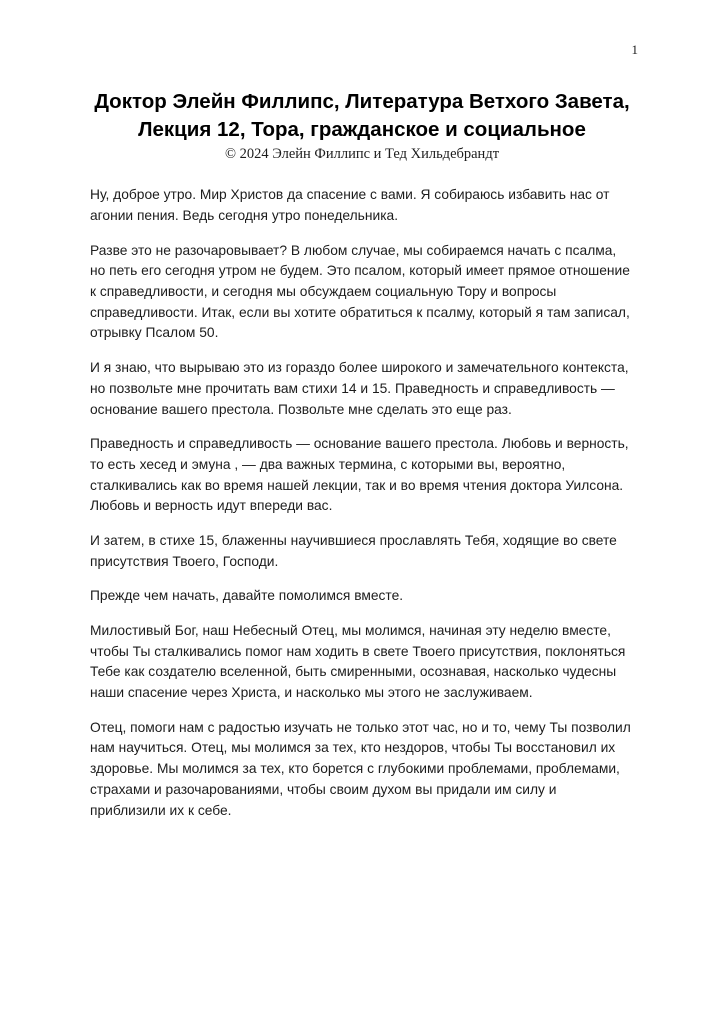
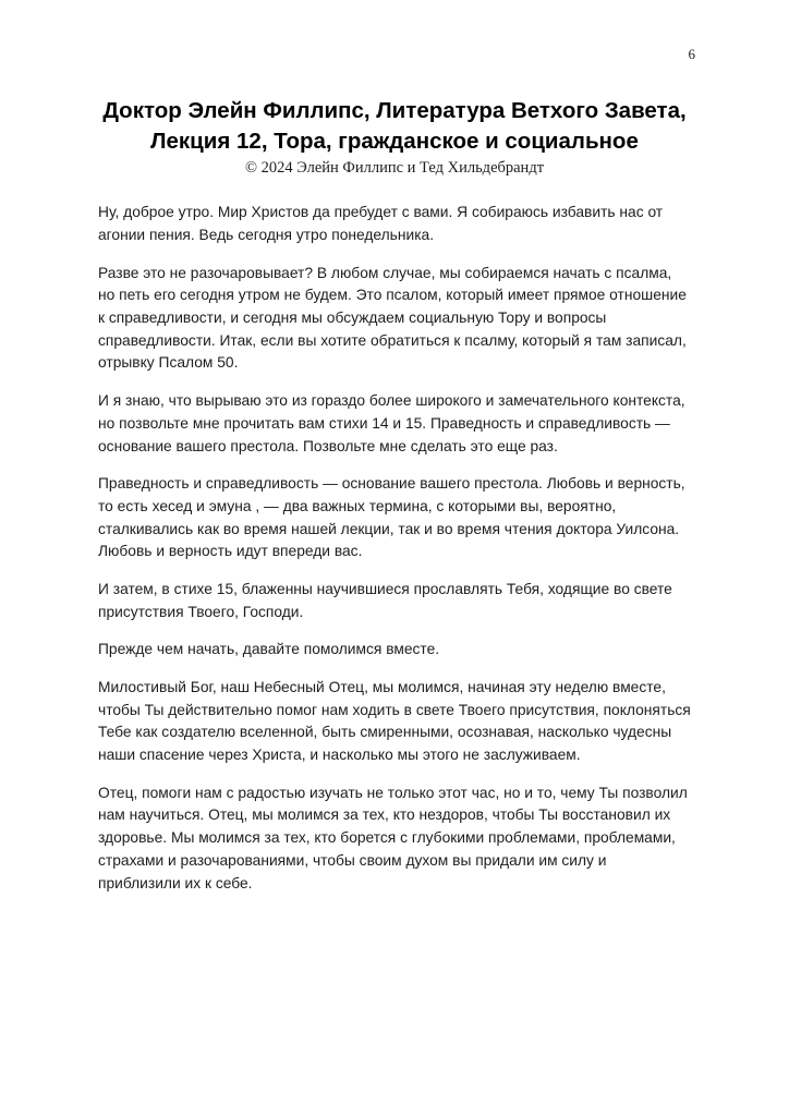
- 1
+ 6
  Доктор Элейн Филлипс, Литература Ветхого Завета,
  Лекция 12, Тора, гражданское и социальное
  © 2024 Элейн Филлипс и Тед Хильдебрандт
- Ну, доброе утро. Мир Христов да спасение с вами. Я собираюсь избавить нас от агонии пения. Ведь сегодня утро понедельника.
+ Ну, доброе утро. Мир Христов да пребудет с вами. Я собираюсь избавить нас от агонии пения. Ведь сегодня утро понедельника.
  Разве это не разочаровывает? В любом случае, мы собираемся начать с псалма, но петь его сегодня утром не будем. Это псалом, который имеет прямое отношение к справедливости, и сегодня мы обсуждаем социальную Тору и вопросы справедливости. Итак, если вы хотите обратиться к псалму, который я там записал, отрывку Псалом 50.
  И я знаю, что вырываю это из гораздо более широкого и замечательного контекста, но позвольте мне прочитать вам стихи 14 и 15. Праведность и справедливость — основание вашего престола. Позвольте мне сделать это еще раз.
  Праведность и справедливость — основание вашего престола. Любовь и верность, то есть хесед и эмуна , — два важных термина, с которыми вы, вероятно, сталкивались как во время нашей лекции, так и во время чтения доктора Уилсона. Любовь и верность идут впереди вас.
  И затем, в стихе 15, блаженны научившиеся прославлять Тебя, ходящие во свете присутствия Твоего, Господи.
  Прежде чем начать, давайте помолимся вместе.
- Милостивый Бог, наш Небесный Отец, мы молимся, начиная эту неделю вместе, чтобы Ты сталкивались помог нам ходить в свете Твоего присутствия, поклоняться Тебе как создателю вселенной, быть смиренными, осознавая, насколько чудесны наши спасение через Христа, и насколько мы этого не заслуживаем.
+ Милостивый Бог, наш Небесный Отец, мы молимся, начиная эту неделю вместе, чтобы Ты действительно помог нам ходить в свете Твоего присутствия, поклоняться Тебе как создателю вселенной, быть смиренными, осознавая, насколько чудесны наши спасение через Христа, и насколько мы этого не заслуживаем.
  Отец, помоги нам с радостью изучать не только этот час, но и то, чему Ты позволил нам научиться. Отец, мы молимся за тех, кто нездоров, чтобы Ты восстановил их здоровье. Мы молимся за тех, кто борется с глубокими проблемами, проблемами, страхами и разочарованиями, чтобы своим духом вы придали им силу и приблизили их к себе.
